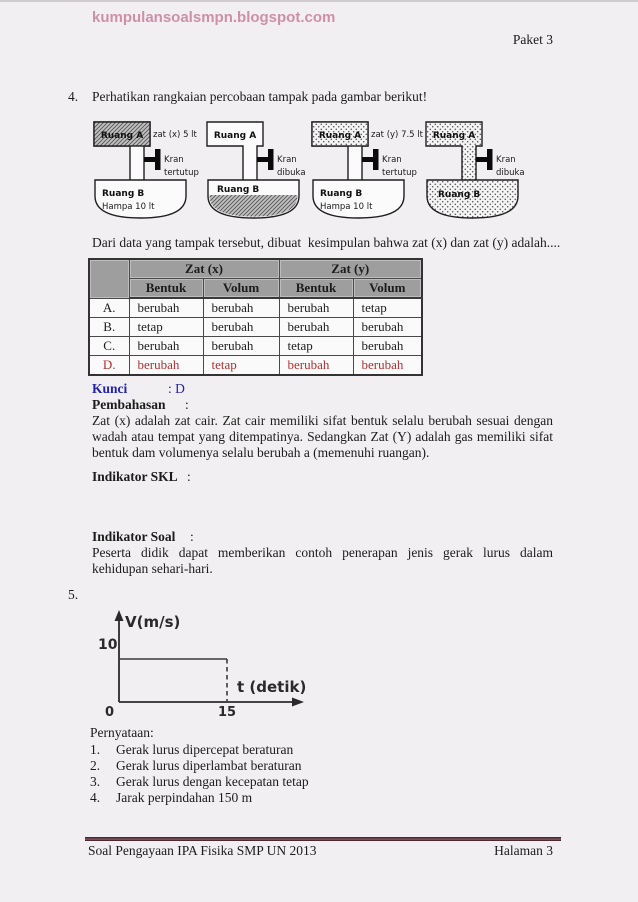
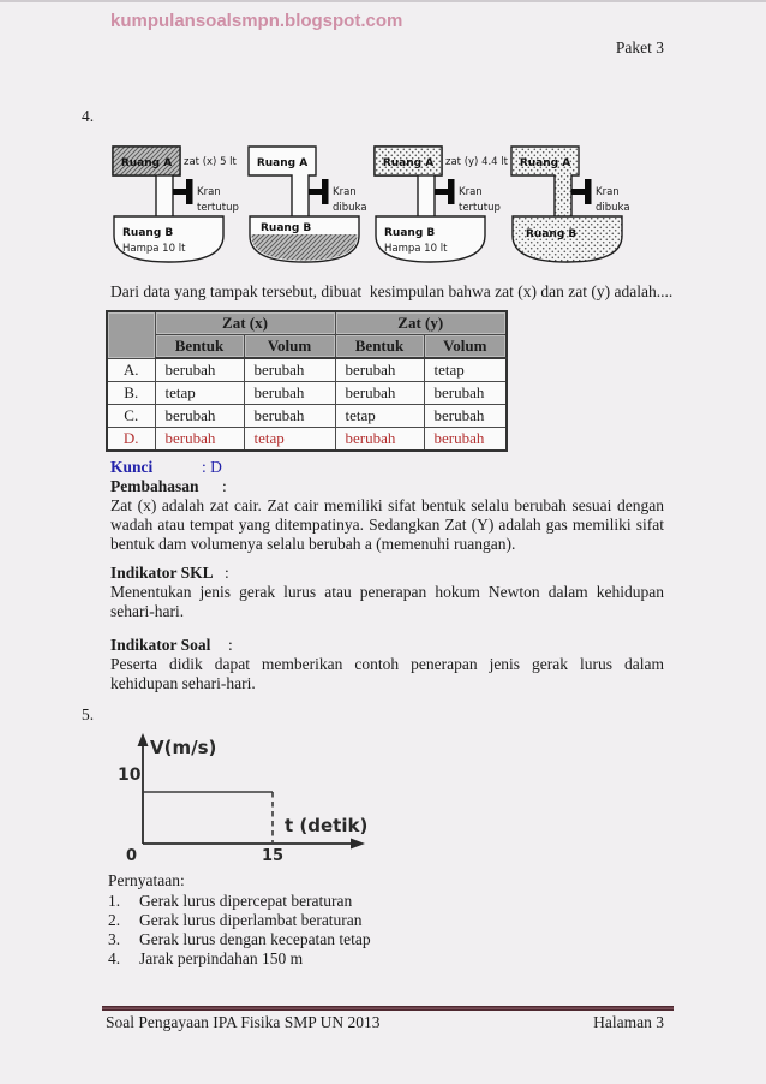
  kumpulansoalsmpn.blogspot.com
  Paket 3
  4.
- Perhatikan rangkaian percobaan tampak pada gambar berikut!
  Ruang A
  zat (x) 5 lt
  Kran
  tertutup
  Ruang B
  Hampa 10 lt
  Ruang A
  Kran
  dibuka
  Ruang B
  Ruang A
- zat (y) 7.5 lt
+ zat (y) 4.4 lt
  Kran
  tertutup
  Ruang B
  Hampa 10 lt
  Ruang A
  Kran
  dibuka
  Ruang B
  Dari data yang tampak tersebut, dibuat kesimpulan bahwa zat (x) dan zat (y) adalah....
  	Zat (x)	Zat (y)
  Bentuk	Volum	Bentuk	Volum
  A.	berubah	berubah	berubah	tetap
  B.	tetap	berubah	berubah	berubah
  C.	berubah	berubah	tetap	berubah
  D.	berubah	tetap	berubah	berubah
  Kunci : D
  Pembahasan :
  Zat (x) adalah zat cair. Zat cair memiliki sifat bentuk selalu berubah sesuai dengan wadah atau tempat yang ditempatinya. Sedangkan Zat (Y) adalah gas memiliki sifat bentuk dam volumenya selalu berubah a (memenuhi ruangan).
  Indikator SKL :
+ Menentukan jenis gerak lurus atau penerapan hokum Newton dalam kehidupan sehari-hari.
  Indikator Soal :
  Peserta didik dapat memberikan contoh penerapan jenis gerak lurus dalam kehidupan sehari-hari.
  5.
  V(m/s)
  10
  0
  15
  t (detik)
  Pernyataan:
  1.
  Gerak lurus dipercepat beraturan
  2.
  Gerak lurus diperlambat beraturan
  3.
  Gerak lurus dengan kecepatan tetap
  4.
  Jarak perpindahan 150 m
  Soal Pengayaan IPA Fisika SMP UN 2013
  Halaman 3
